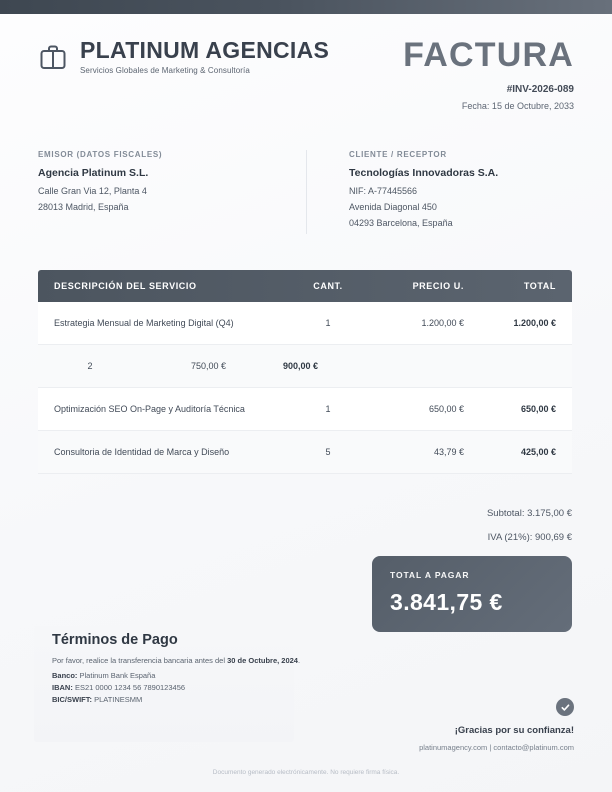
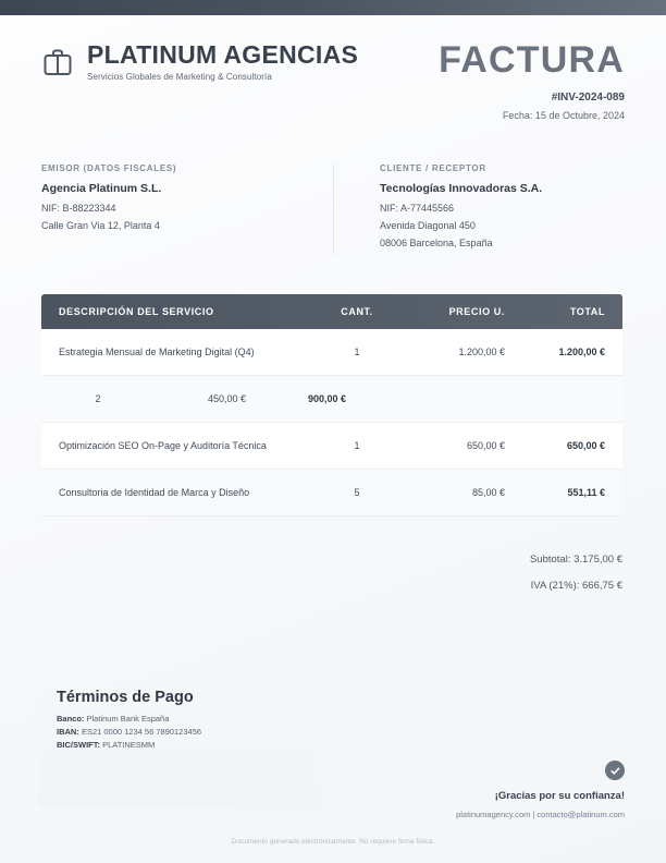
  PLATINUM AGENCIAS
  Servicios Globales de Marketing & Consultoría
  FACTURA
- #INV-2026-089
+ #INV-2024-089
- Fecha: 15 de Octubre, 2033
+ Fecha: 15 de Octubre, 2024
  EMISOR (DATOS FISCALES)
  Agencia Platinum S.L.
+ NIF: B-88223344
  Calle Gran Via 12, Planta 4
- 28013 Madrid, España
  CLIENTE / RECEPTOR
  Tecnologías Innovadoras S.A.
  NIF: A-77445566
  Avenida Diagonal 450
- 04293 Barcelona, España
+ 08006 Barcelona, España
  DESCRIPCIÓN DEL SERVICIO
  CANT.
  PRECIO U.
  TOTAL
  Estrategia Mensual de Marketing Digital (Q4)
  1
  1.200,00 €
  1.200,00 €
  2
- 750,00 €
+ 450,00 €
  900,00 €
  Optimización SEO On-Page y Auditoría Técnica
  1
  650,00 €
  650,00 €
  Consultoria de Identidad de Marca y Diseño
  5
- 43,79 €
+ 85,00 €
- 425,00 €
+ 551,11 €
  Subtotal: 3.175,00 €
- IVA (21%): 900,69 €
+ IVA (21%): 666,75 €
- TOTAL A PAGAR
- 3.841,75 €
  Términos de Pago
- Por favor, realice la transferencia bancaria antes del 30 de Octubre, 2024.
  Banco: Platinum Bank España
  IBAN: ES21 0000 1234 56 7890123456
  BIC/SWIFT: PLATINESMM
  ¡Gracias por su confianza!
  platinumagency.com | contacto@platinum.com
